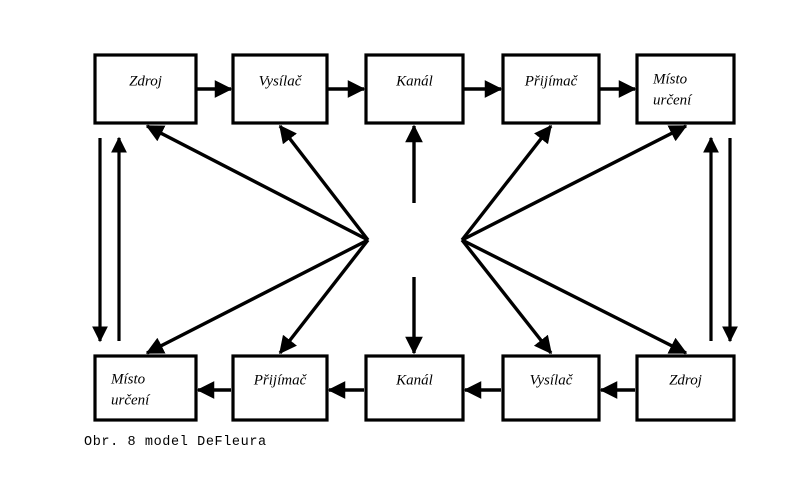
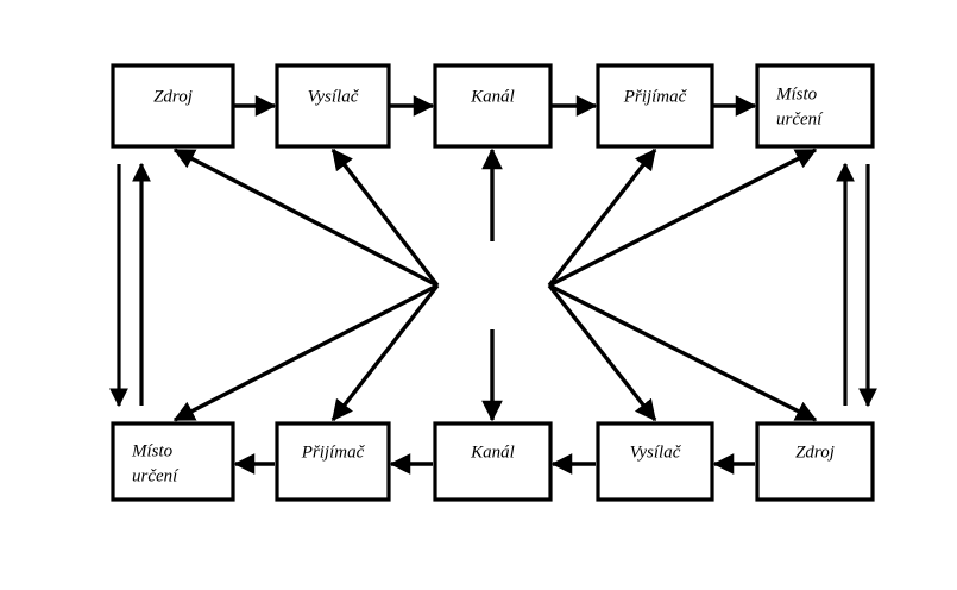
  Zdroj
  Vysílač
  Kanál
  Přijímač
  Místo
  určení
  Místo
  určení
  Přijímač
  Kanál
  Vysílač
  Zdroj
- Obr. 8 model DeFleura
